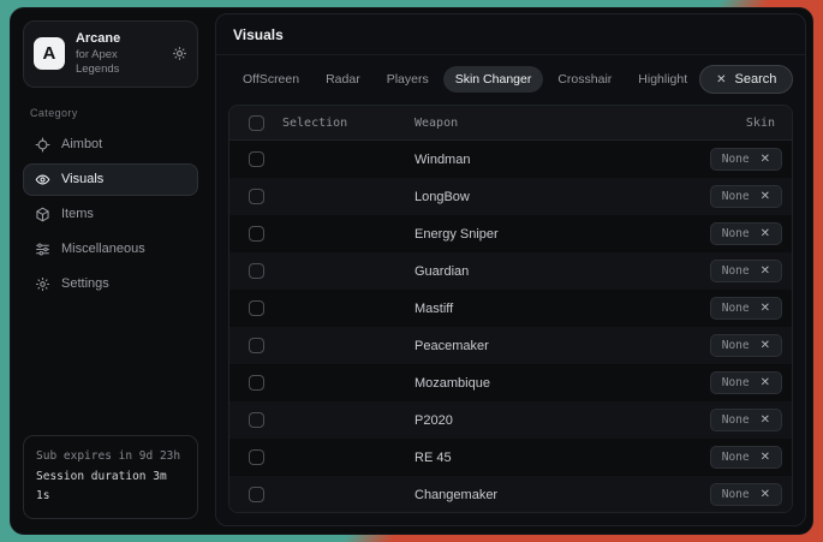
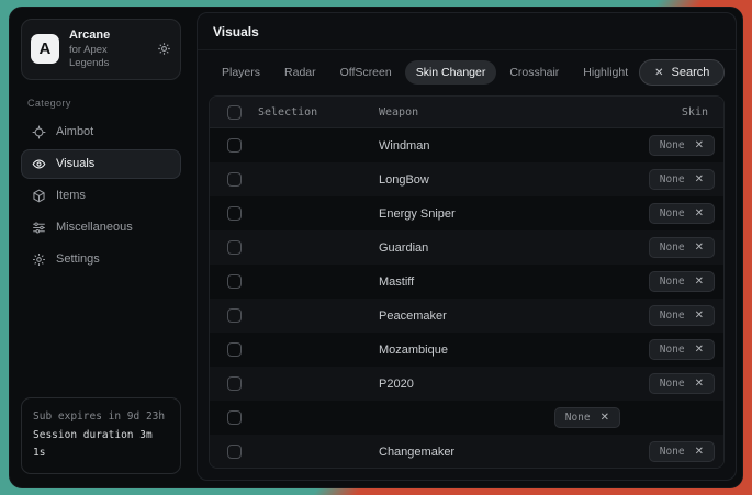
  A
  Arcane
  for Apex Legends
  Category
  Aimbot
  Visuals
  Items
  Miscellaneous
  Settings
  Sub expires in 9d 23h
  Session duration 3m 1s
  Visuals
- OffScreen
+ Players
  Radar
- Players
+ OffScreen
  Skin Changer
  Crosshair
  Highlight
  ✕
  Search
  Selection
  Weapon
  Skin
  Windman
  None
  ✕
  LongBow
  None
  ✕
  Energy Sniper
  None
  ✕
  Guardian
  None
  ✕
  Mastiff
  None
  ✕
  Peacemaker
  None
  ✕
  Mozambique
  None
  ✕
  P2020
  None
  ✕
- RE 45
  None
  ✕
  Changemaker
  None
  ✕
